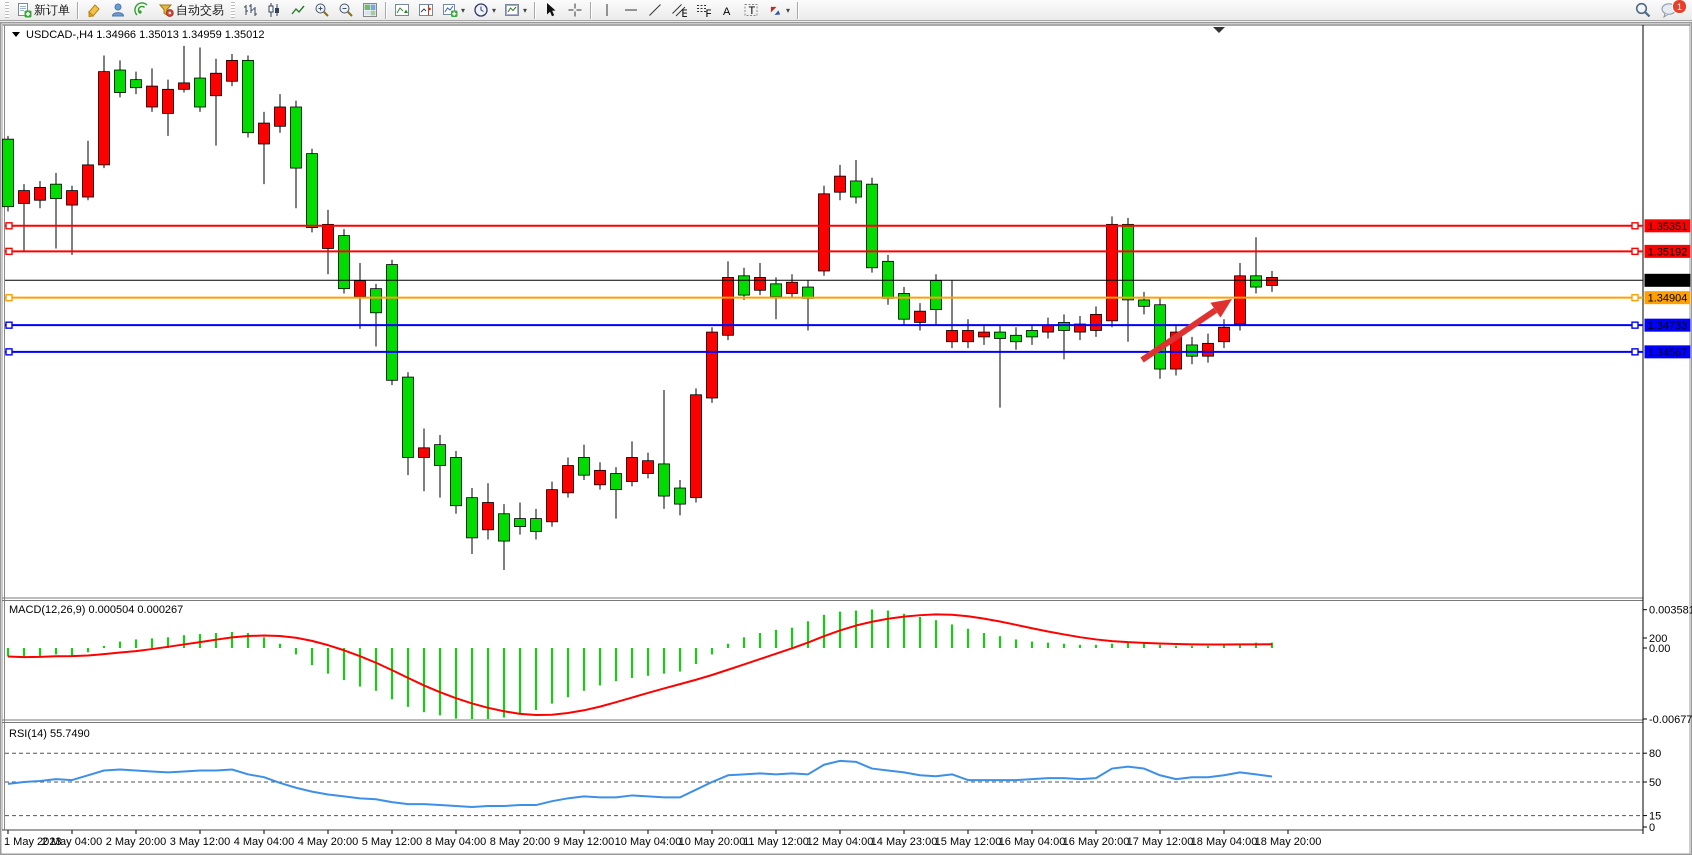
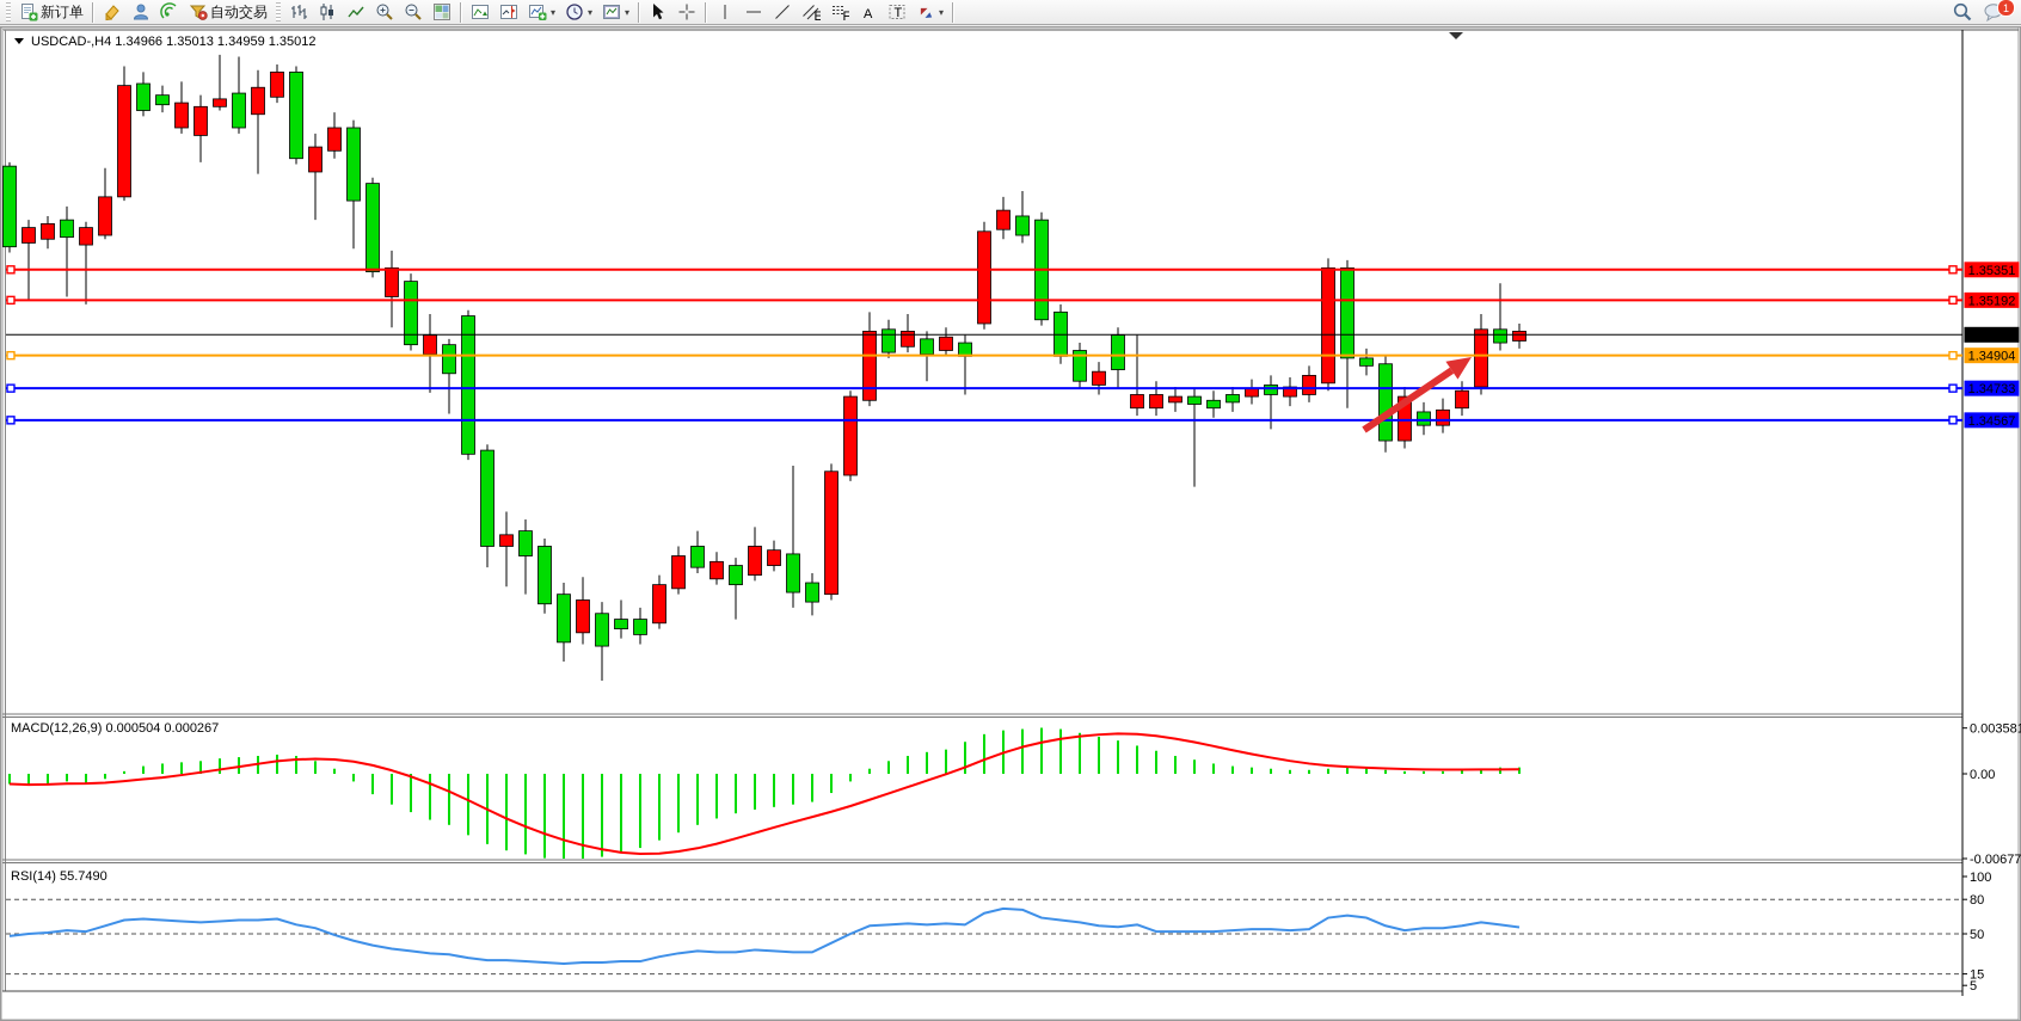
  新订单
  自动交易
  ▾
  ▾
  ▾
  E
  F
  A
  T
  ▾
  1
  0.00358
  0.00
  -0.00677
  MACD(12,26,9) 0.000504 0.000267
- 200
+ 100
  80
  50
  15
- 0
+ 5
  RSI(14) 55.7490
  1.35351
  1.35192
  1.35012
  1.34904
  1.34733
  1.34567
- 1 May 2023
- 2 May 04:00
- 2 May 20:00
- 3 May 12:00
- 4 May 04:00
- 4 May 20:00
- 5 May 12:00
- 8 May 04:00
- 8 May 20:00
- 9 May 12:00
- 10 May 04:00
- 10 May 20:00
- 11 May 12:00
- 12 May 04:00
- 14 May 23:00
- 15 May 12:00
- 16 May 04:00
- 16 May 20:00
- 17 May 12:00
- 18 May 04:00
- 18 May 20:00
  USDCAD-,H4 1.34966 1.35013 1.34959 1.35012
